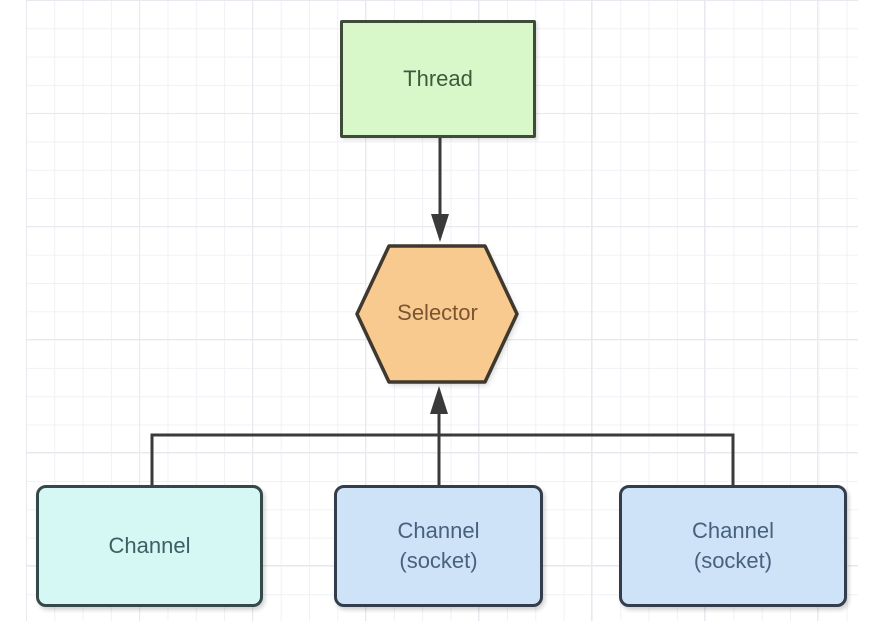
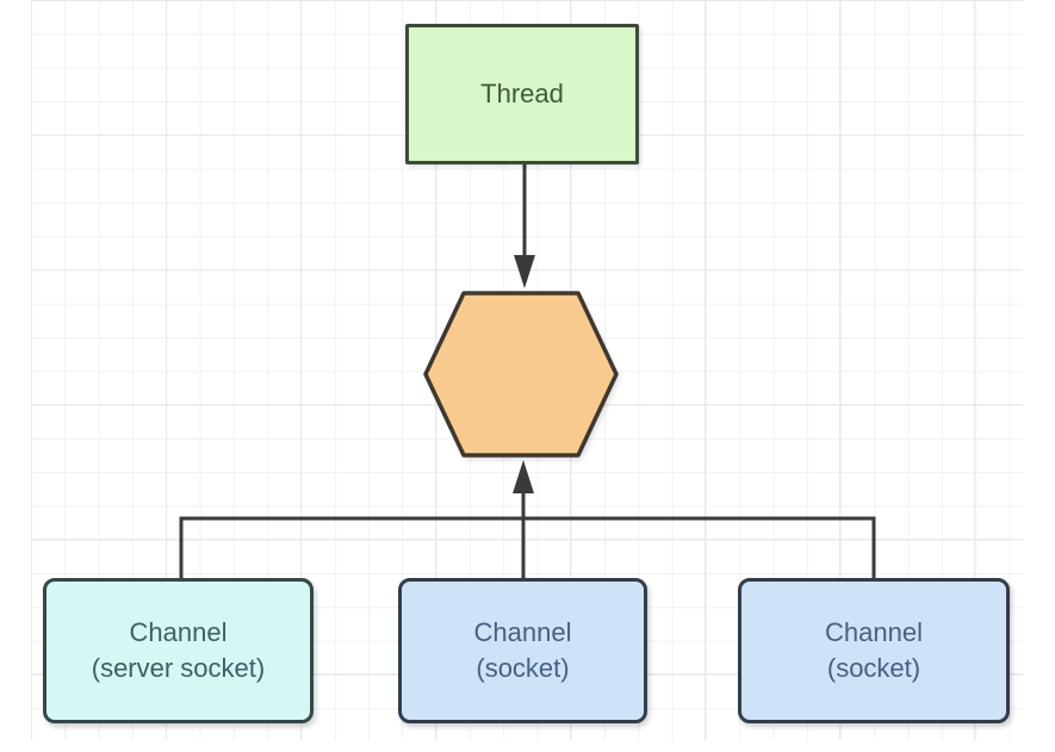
  Thread
- Selector
  Channel
+ (server socket)
  Channel
  (socket)
  Channel
  (socket)
